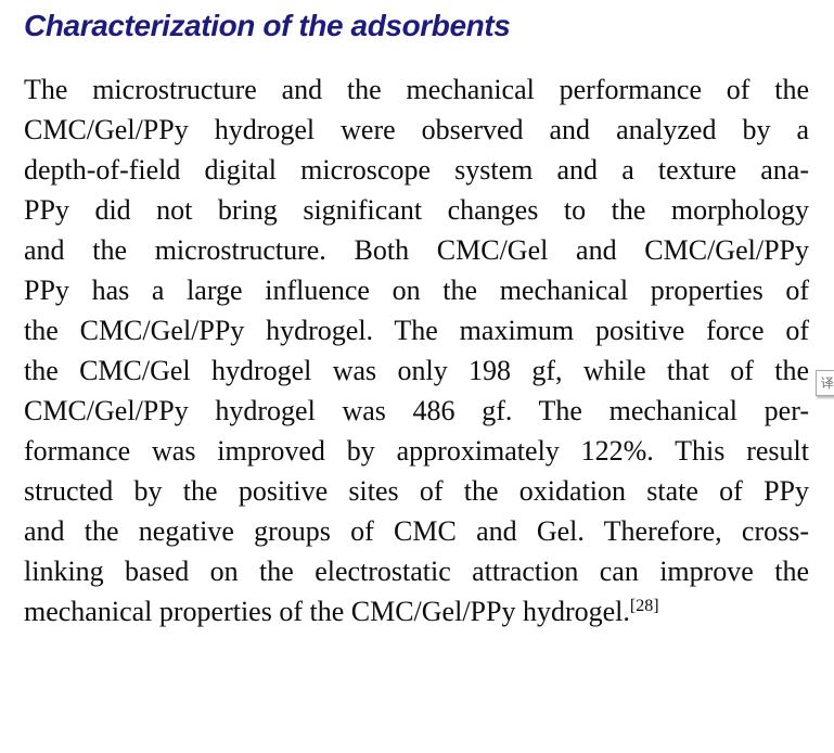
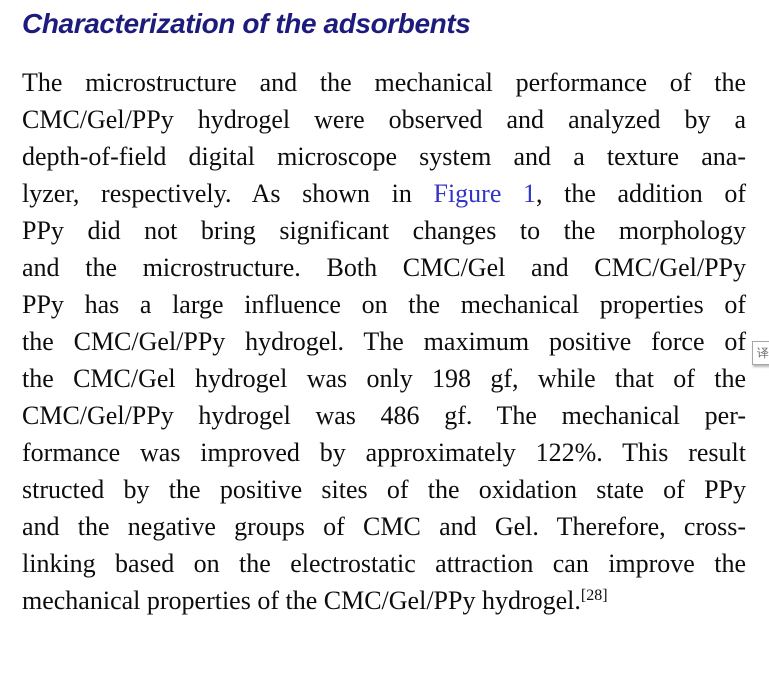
  Characterization of the adsorbents
  The microstructure and the mechanical performance of the
  CMC/Gel/PPy hydrogel were observed and analyzed by a
  depth-of-field digital microscope system and a texture ana-
+ lyzer, respectively. As shown in Figure 1, the addition of
  PPy did not bring significant changes to the morphology
  and the microstructure. Both CMC/Gel and CMC/Gel/PPy
  PPy has a large influence on the mechanical properties of
  the CMC/Gel/PPy hydrogel. The maximum positive force of
  the CMC/Gel hydrogel was only 198 gf, while that of the
  CMC/Gel/PPy hydrogel was 486 gf. The mechanical per-
  formance was improved by approximately 122%. This result
  structed by the positive sites of the oxidation state of PPy
  and the negative groups of CMC and Gel. Therefore, cross-
  linking based on the electrostatic attraction can improve the
  mechanical properties of the CMC/Gel/PPy hydrogel.[28]
  译
